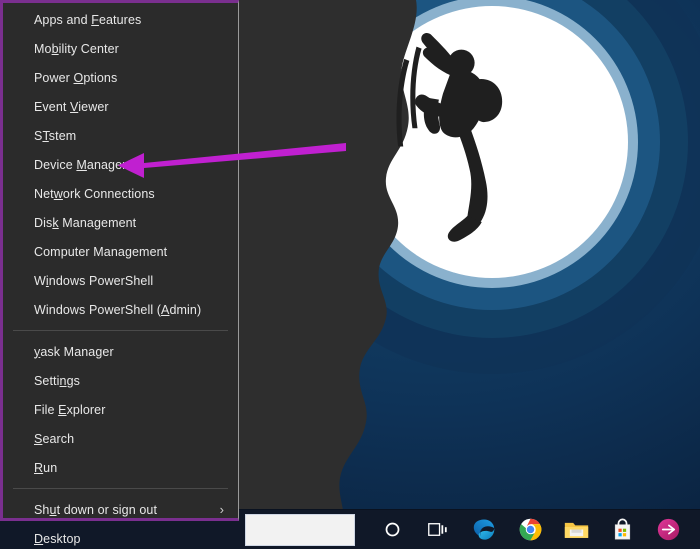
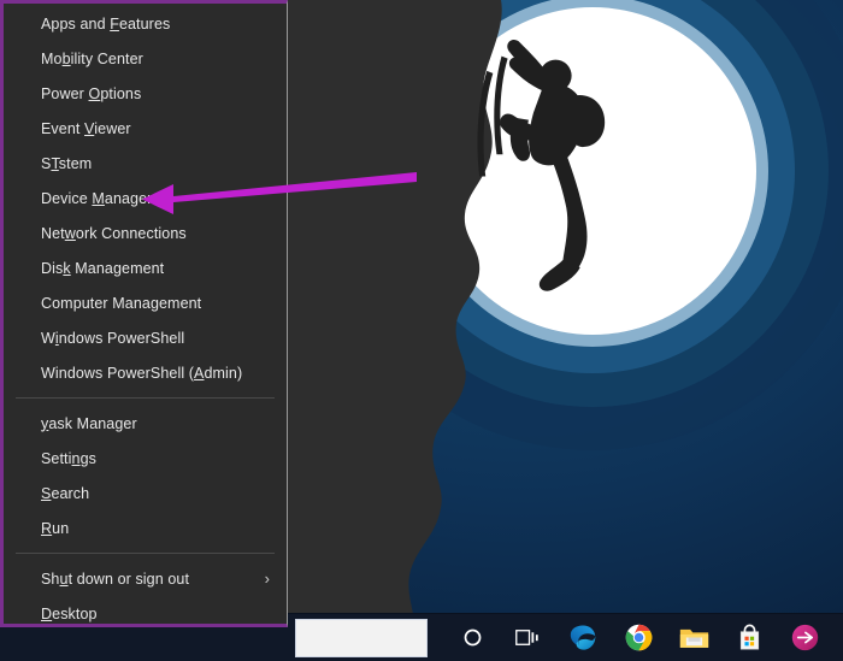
  Apps and Features
  Mobility Center
  Power Options
  Event Viewer
  STstem
  Device Manage
  Network Connections
  Disk Management
  Computer Management
  Windows PowerShell
  Windows PowerShell (Admin)
  yask Manager
  Settings
- File Explorer
  Search
  Run
  Shut down or sign out
  ›
  Desktop
